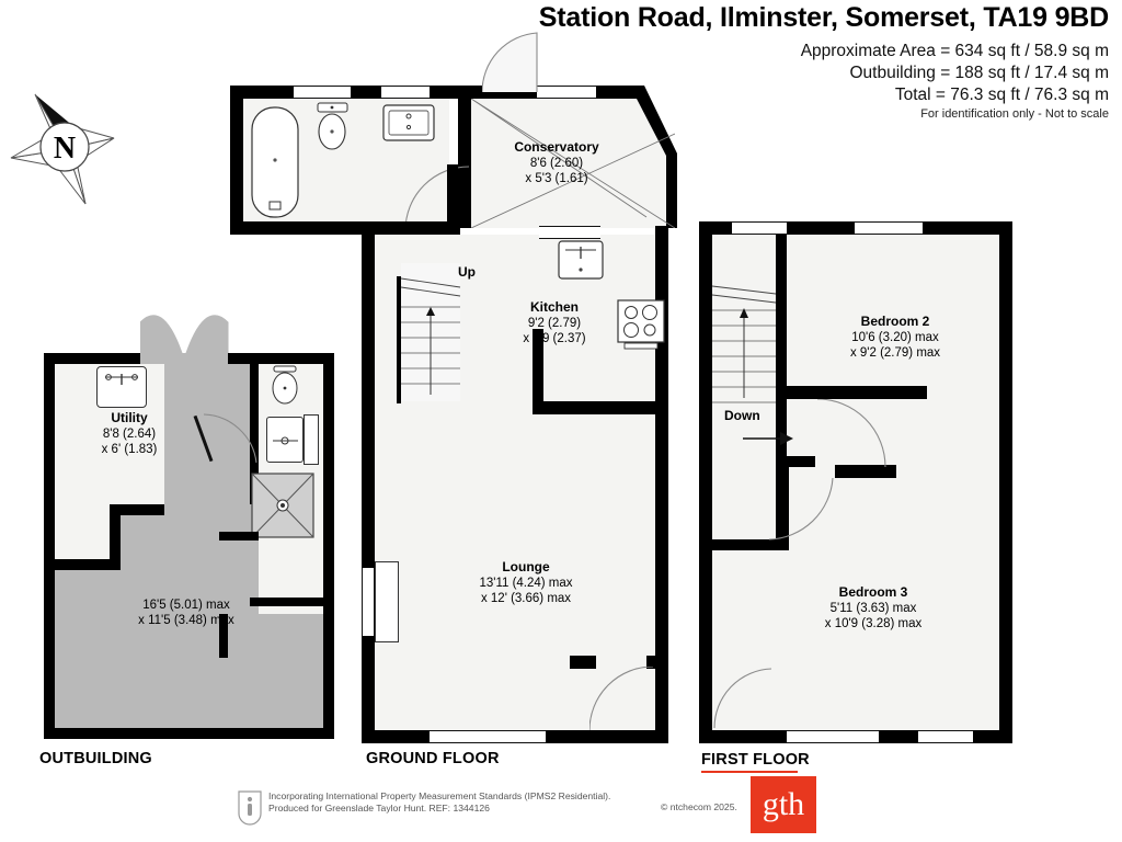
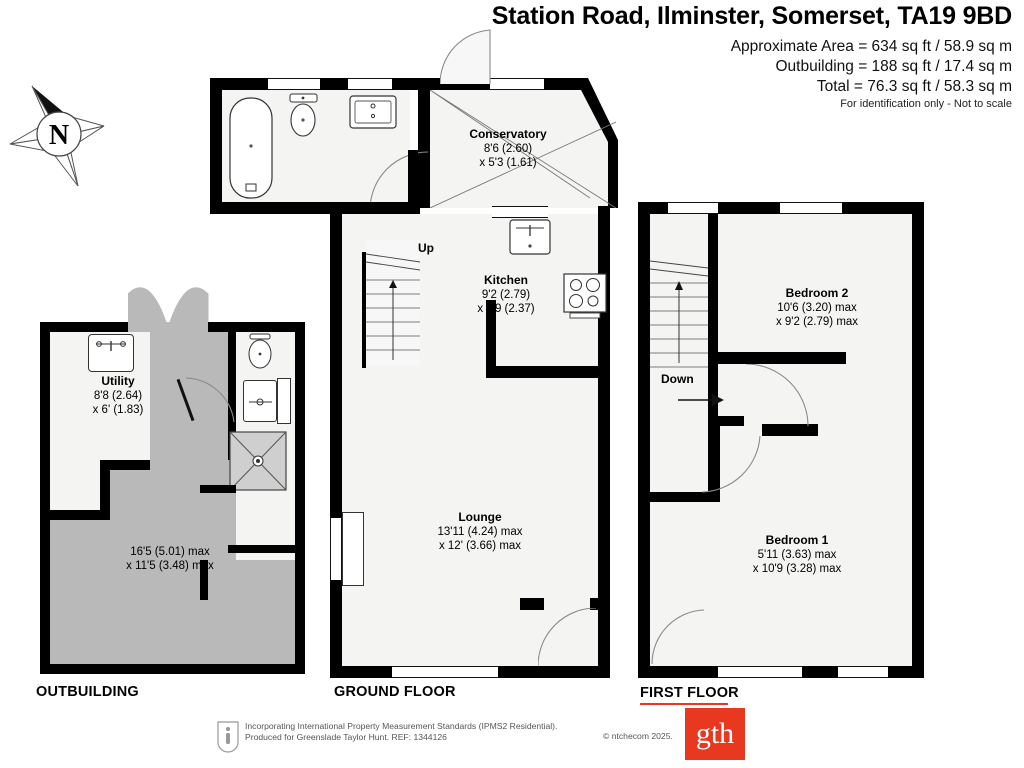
  Station Road, Ilminster, Somerset, TA19 9BD
  Approximate Area = 634 sq ft / 58.9 sq m
  Outbuilding = 188 sq ft / 17.4 sq m
- Total = 76.3 sq ft / 76.3 sq m
+ Total = 76.3 sq ft / 58.3 sq m
  For identification only - Not to scale
  N
  Utility
  8'8 (2.64)
  x 6' (1.83)
  16'5 (5.01) max
  x 11'5 (3.48) max
  Conservatory
  8'6 (2.60)
  x 5'3 (1.61)
  Up
  Lounge
  13'11 (4.24) max
  x 12' (3.66) max
  Kitchen
  9'2 (2.79)
  x 7'9 (2.37)
  Down
  Bedroom 2
  10'6 (3.20) max
  x 9'2 (2.79) max
- Bedroom 3
+ Bedroom 1
  5'11 (3.63) max
  x 10'9 (3.28) max
  OUTBUILDING
  GROUND FLOOR
  FIRST FLOOR
  Incorporating International Property Measurement Standards (IPMS2 Residential).
  Produced for Greenslade Taylor Hunt. REF: 1344126
  © ntchecom 2025.
  gth
